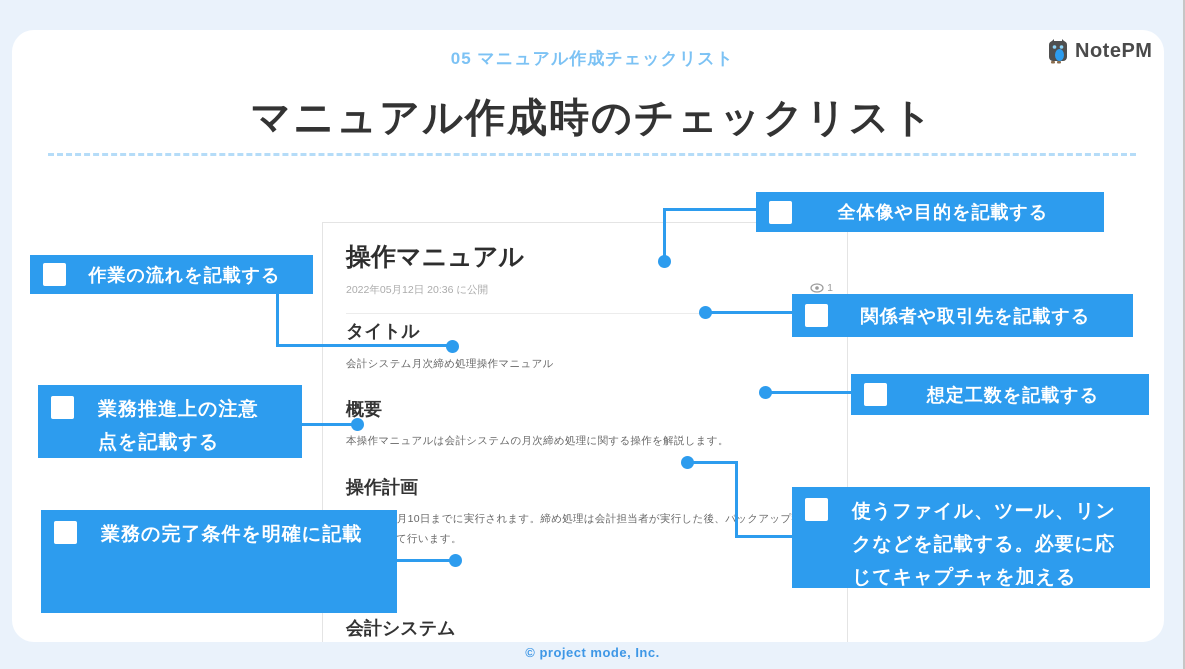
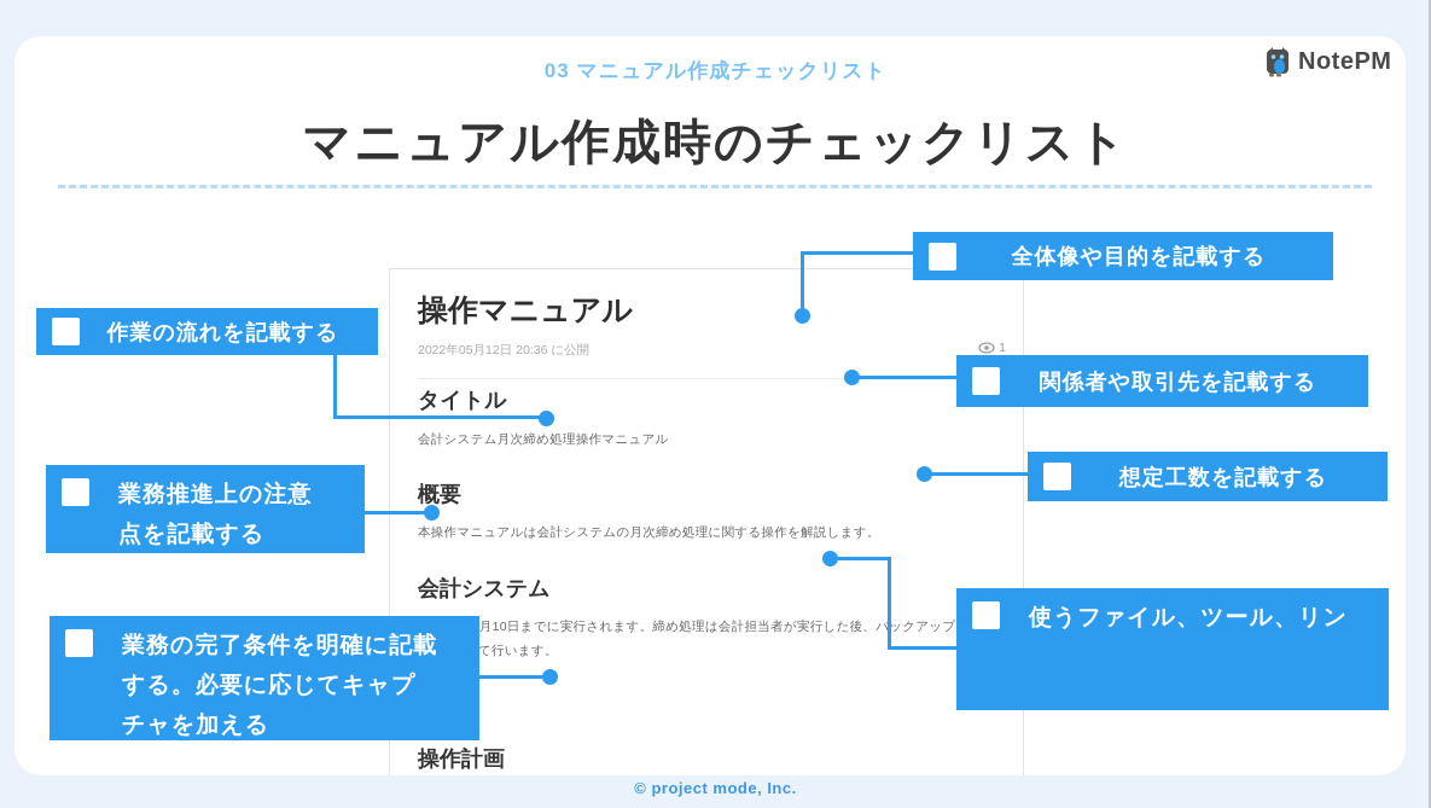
- 05 マニュアル作成チェックリスト
+ 03 マニュアル作成チェックリスト
  マニュアル作成時のチェックリスト
  NotePM
  操作マニュアル
  2022年05月12日 20:36 に公開
  1
  タイトル
  会計システム月次締め処理操作マニュアル
  概要
  本操作マニュアルは会計システムの月次締め処理に関する操作を解説します。
- 操作計画
+ 会計システム
  月10日までに実行されます。締め処理は会計担当者が実行した後、バックアップ
  て行います。
- 会計システム
+ 操作計画
  作業の流れを記載する
  業務推進上の注意
  点を記載する
  業務の完了条件を明確に記載
+ する。必要に応じてキャプ
+ チャを加える
  全体像や目的を記載する
  関係者や取引先を記載する
  想定工数を記載する
  使うファイル、ツール、リン
- クなどを記載する。必要に応
- じてキャプチャを加える
  © project mode, Inc.
